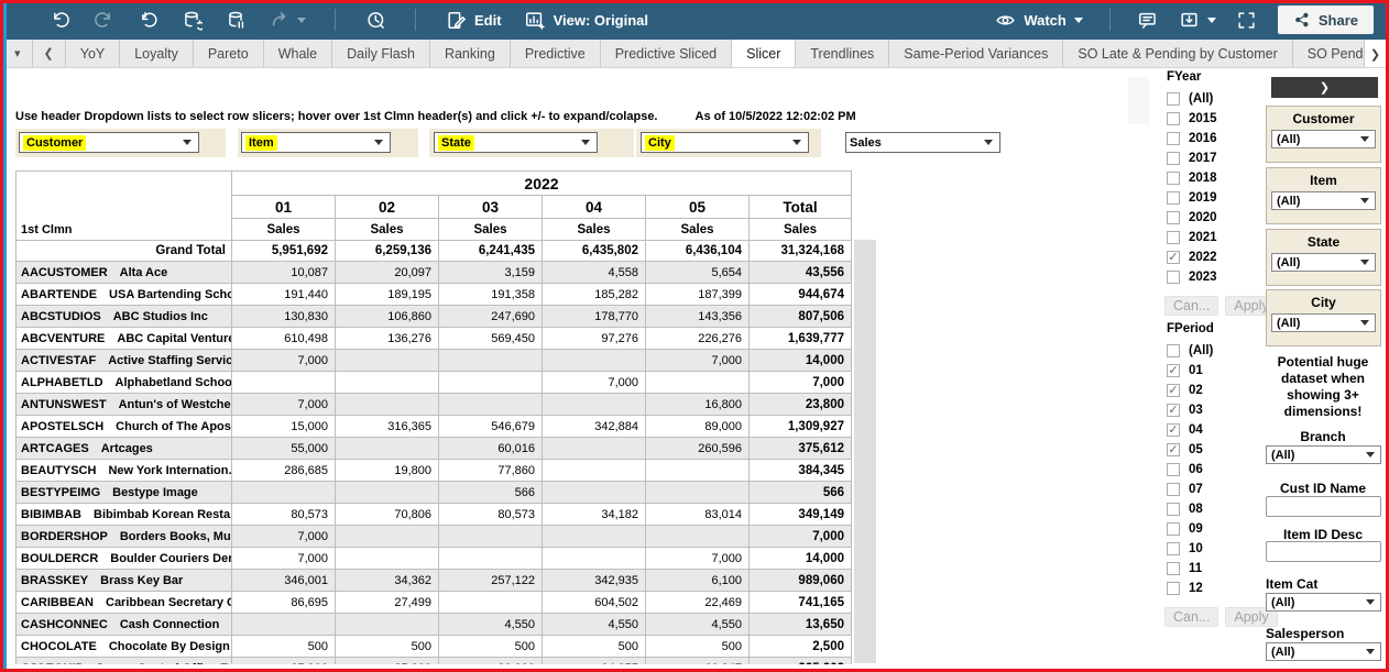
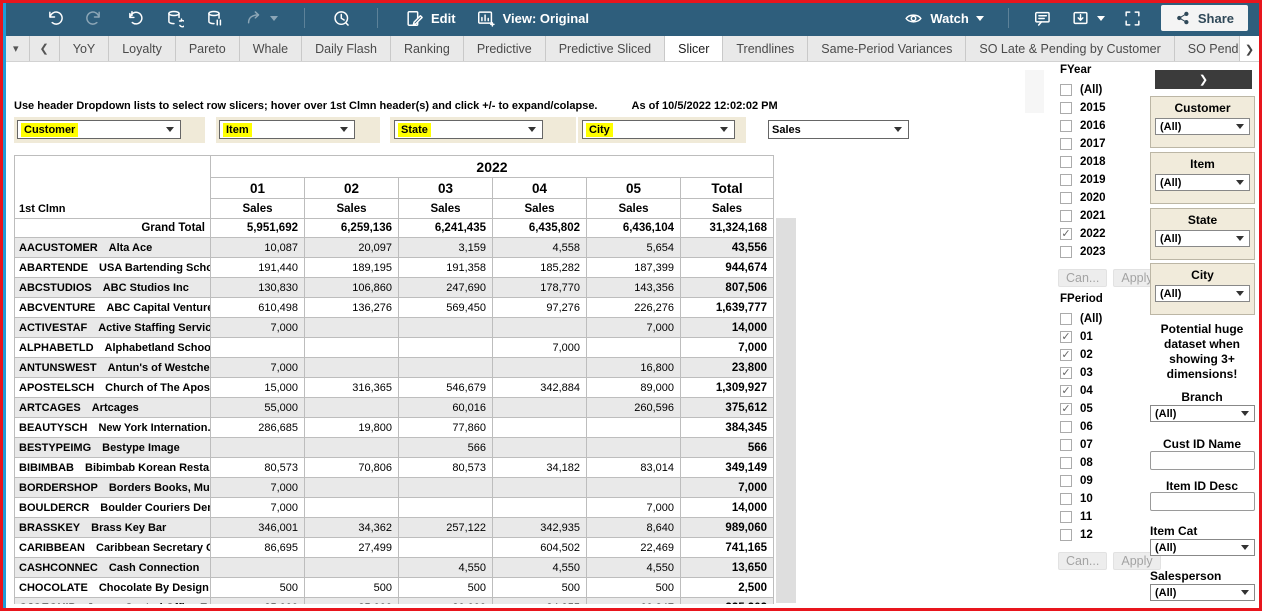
  Edit
  View: Original
  Watch
  Share
  ▾
  ❮
  YoY
  Loyalty
  Pareto
  Whale
  Daily Flash
  Ranking
  Predictive
  Predictive Sliced
  Slicer
  Trendlines
  Same-Period Variances
  SO Late & Pending by Customer
  ❯
  Use header Dropdown lists to select row slicers; hover over 1st Clmn header(s) and click +/- to expand/colapse.
  As of 10/5/2022 12:02:02 PM
  Customer
  Item
  State
  City
  Sales
  1st Clmn	2022
  01	02	03	04	05	Total
  Sales	Sales	Sales	Sales	Sales	Sales
  Grand Total	5,951,692	6,259,136	6,241,435	6,435,802	6,436,104	31,324,168
  AACUSTOMER Alta Ace	10,087	20,097	3,159	4,558	5,654	43,556
  ABARTENDE USA Bartending Scho	191,440	189,195	191,358	185,282	187,399	944,674
  ABCSTUDIOS ABC Studios Inc	130,830	106,860	247,690	178,770	143,356	807,506
  ABCVENTURE ABC Capital Venture	610,498	136,276	569,450	97,276	226,276	1,639,777
  ACTIVESTAF Active Staffing Servic	7,000				7,000	14,000
  ALPHABETLD Alphabetland Schoo				7,000		7,000
  ANTUNSWEST Antun's of Westche	7,000				16,800	23,800
  APOSTELSCH Church of The Apos	15,000	316,365	546,679	342,884	89,000	1,309,927
  ARTCAGES Artcages	55,000		60,016		260,596	375,612
  BEAUTYSCH New York Internation.	286,685	19,800	77,860			384,345
  BESTYPEIMG Bestype Image			566			566
  BIBIMBAB Bibimbab Korean Resta	80,573	70,806	80,573	34,182	83,014	349,149
  BORDERSHOP Borders Books, Mu	7,000					7,000
  BOULDERCR Boulder Couriers De	7,000				7,000	14,000
- BRASSKEY Brass Key Bar	346,001	34,362	257,122	342,935	6,100	989,060
+ BRASSKEY Brass Key Bar	346,001	34,362	257,122	342,935	8,640	989,060
  CARIBBEAN Caribbean Secretary O	86,695	27,499		604,502	22,469	741,165
  CASHCONNEC Cash Connection			4,550	4,550	4,550	13,650
  CHOCOLATE Chocolate By Design	500	500	500	500	500	2,500
  FYear
  (All)
  2015
  2016
  2017
  2018
  2019
  2020
  2021
  ✓
  2022
  2023
  Can...
  Appl
  FPeriod
  (All)
  ✓
  01
  ✓
  02
  ✓
  03
  ✓
  04
  ✓
  05
  06
  07
  08
  09
  10
  11
  12
  Can...
  Apply
  ❯
  Customer
  (All)
  Item
  (All)
  State
  (All)
  City
  (All)
  Potential huge dataset when showing 3+ dimensions!
  Branch
  (All)
  Cust ID Name
  Item ID Desc
  Item Cat
  (All)
  Salesperson
  (All)
